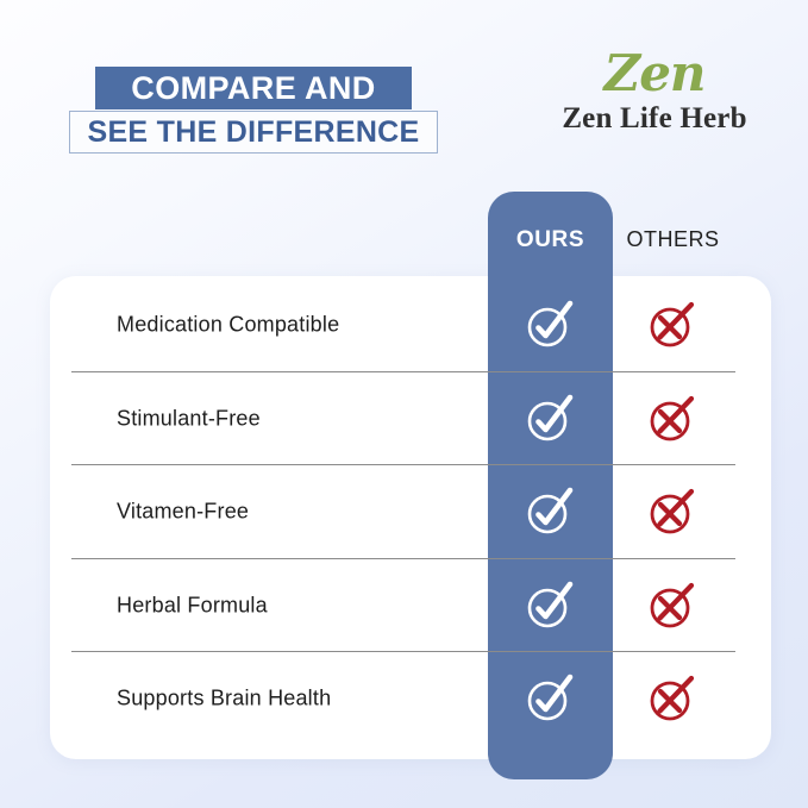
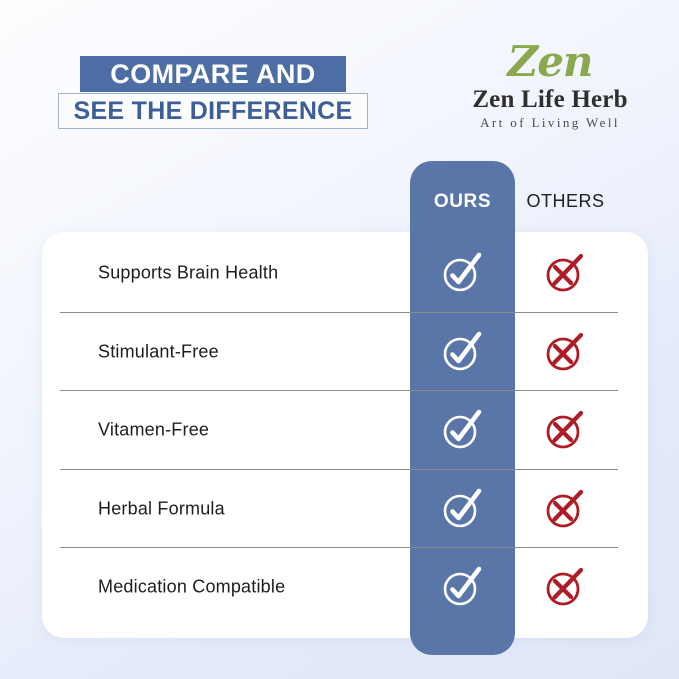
  COMPARE AND
  SEE THE DIFFERENCE
  Zen
  Zen Life Herb
+ Art of Living Well
  OURS
  OTHERS
- Medication Compatible
+ Supports Brain Health
  Stimulant-Free
  Vitamen-Free
  Herbal Formula
- Supports Brain Health
+ Medication Compatible
